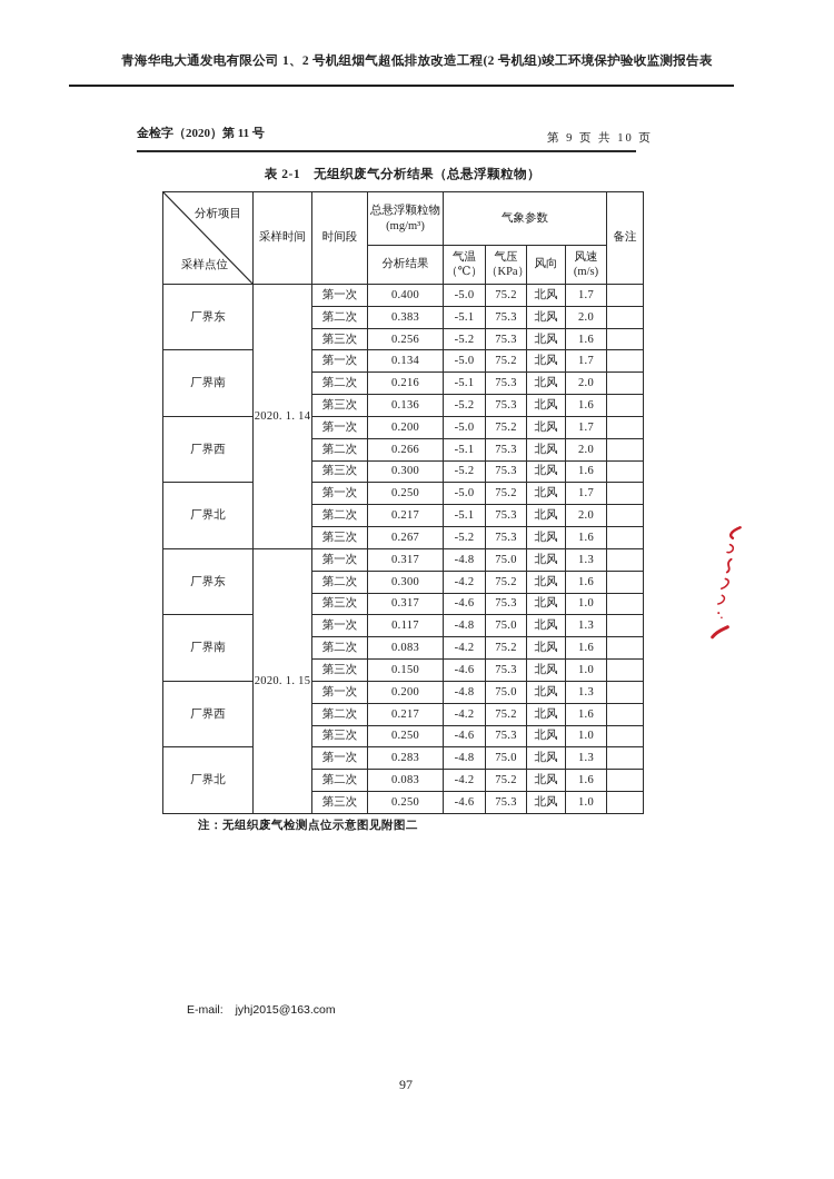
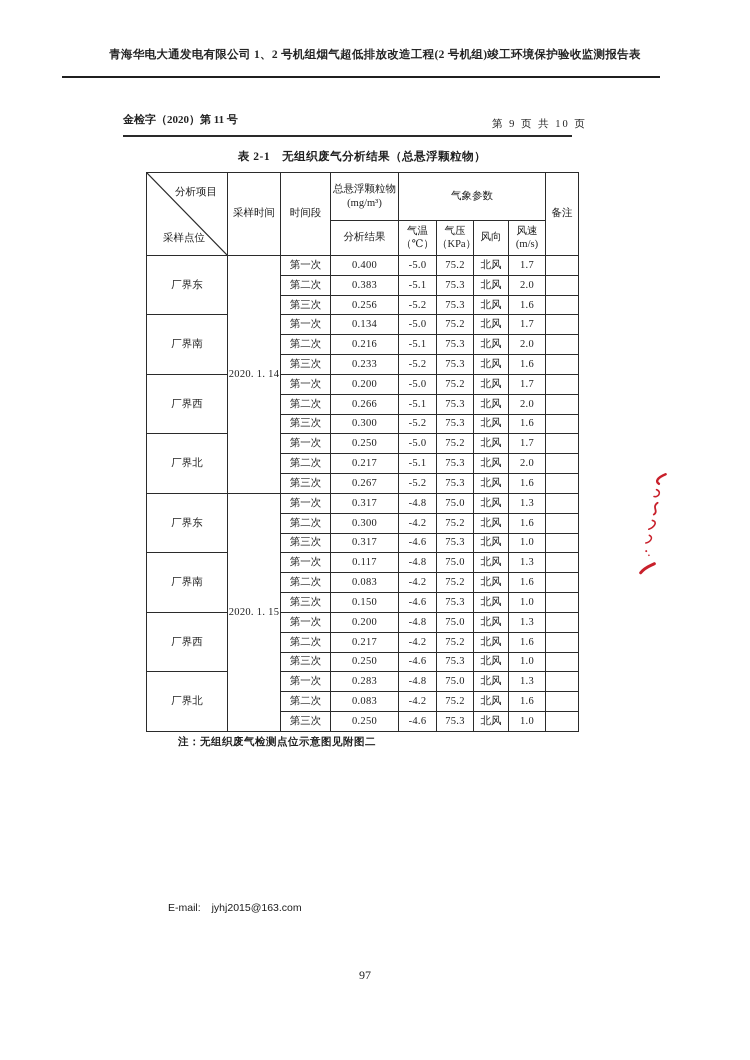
  青海华电大通发电有限公司 1、2 号机组烟气超低排放改造工程(2 号机组)竣工环境保护验收监测报告表
  金检字（2020）第 11 号
  第 9 页 共 10 页
  表 2-1 无组织废气分析结果（总悬浮颗粒物）
  分析项目 采样点位	采样时间	时间段	总悬浮颗粒物 (mg/m³)	气象参数	备注
  分析结果	气温 （℃）	气压 （KPa）	风向	风速 (m/s)
  厂界东	2020. 1. 14	第一次	0.400	-5.0	75.2	北风	1.7
  第二次	0.383	-5.1	75.3	北风	2.0
  第三次	0.256	-5.2	75.3	北风	1.6
  厂界南	第一次	0.134	-5.0	75.2	北风	1.7
  第二次	0.216	-5.1	75.3	北风	2.0
- 第三次	0.136	-5.2	75.3	北风	1.6
+ 第三次	0.233	-5.2	75.3	北风	1.6
  厂界西	第一次	0.200	-5.0	75.2	北风	1.7
  第二次	0.266	-5.1	75.3	北风	2.0
  第三次	0.300	-5.2	75.3	北风	1.6
  厂界北	第一次	0.250	-5.0	75.2	北风	1.7
  第二次	0.217	-5.1	75.3	北风	2.0
  第三次	0.267	-5.2	75.3	北风	1.6
  厂界东	2020. 1. 15	第一次	0.317	-4.8	75.0	北风	1.3
  第二次	0.300	-4.2	75.2	北风	1.6
  第三次	0.317	-4.6	75.3	北风	1.0
  厂界南	第一次	0.117	-4.8	75.0	北风	1.3
  第二次	0.083	-4.2	75.2	北风	1.6
  第三次	0.150	-4.6	75.3	北风	1.0
  厂界西	第一次	0.200	-4.8	75.0	北风	1.3
  第二次	0.217	-4.2	75.2	北风	1.6
  第三次	0.250	-4.6	75.3	北风	1.0
  厂界北	第一次	0.283	-4.8	75.0	北风	1.3
  第二次	0.083	-4.2	75.2	北风	1.6
  第三次	0.250	-4.6	75.3	北风	1.0
  注：无组织废气检测点位示意图见附图二
  E-mail: jyhj2015@163.com
  97
